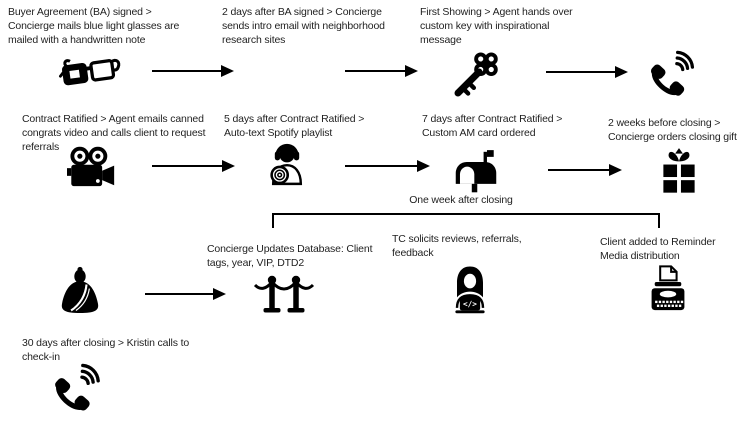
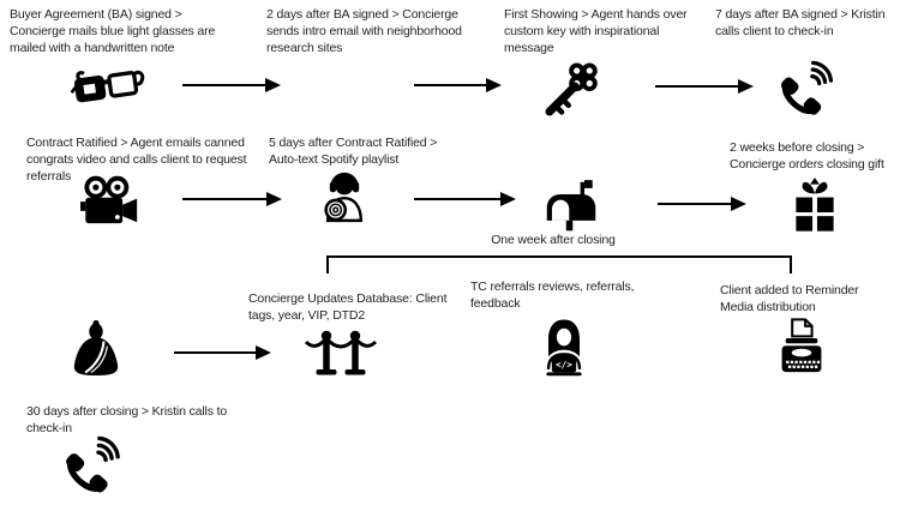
  Buyer Agreement (BA) signed > Concierge mails blue light glasses are mailed with a handwritten note
  2 days after BA signed > Concierge sends intro email with neighborhood research sites
  First Showing > Agent hands over custom key with inspirational message
+ 7 days after BA signed > Kristin calls client to check-in
  Contract Ratified > Agent emails canned congrats video and calls client to request referrals
  5 days after Contract Ratified > Auto-text Spotify playlist
- 7 days after Contract Ratified > Custom AM card ordered
  2 weeks before closing > Concierge orders closing gift
  Concierge Updates Database: Client tags, year, VIP, DTD2
- TC solicits reviews, referrals, feedback
+ TC referrals reviews, referrals, feedback
  Client added to Reminder Media distribution
  30 days after closing > Kristin calls to check-in
  One week after closing
  </>
